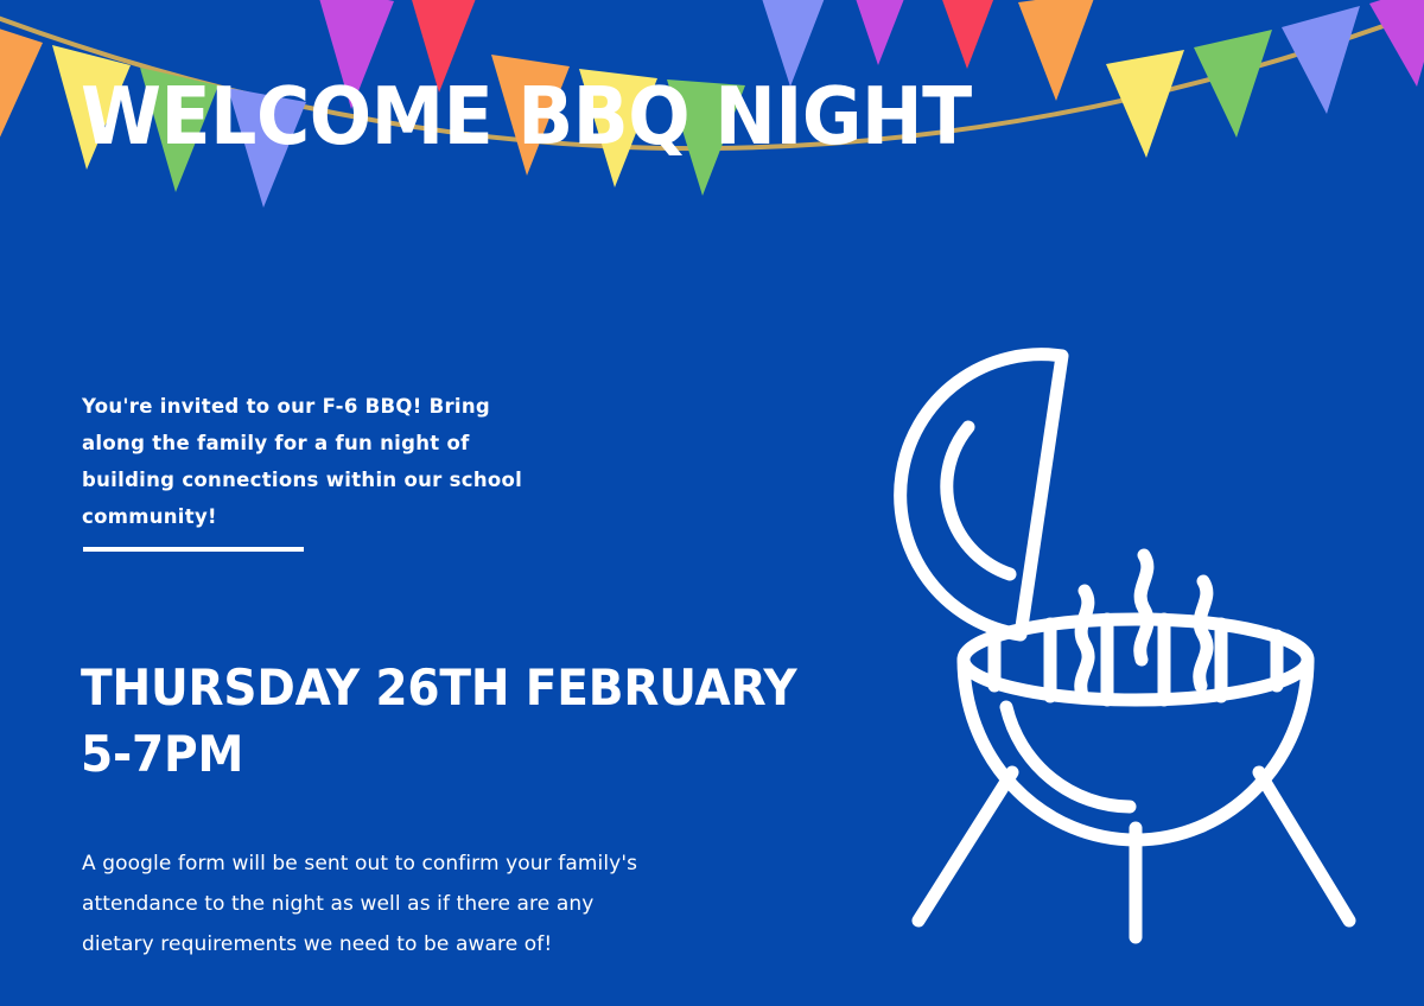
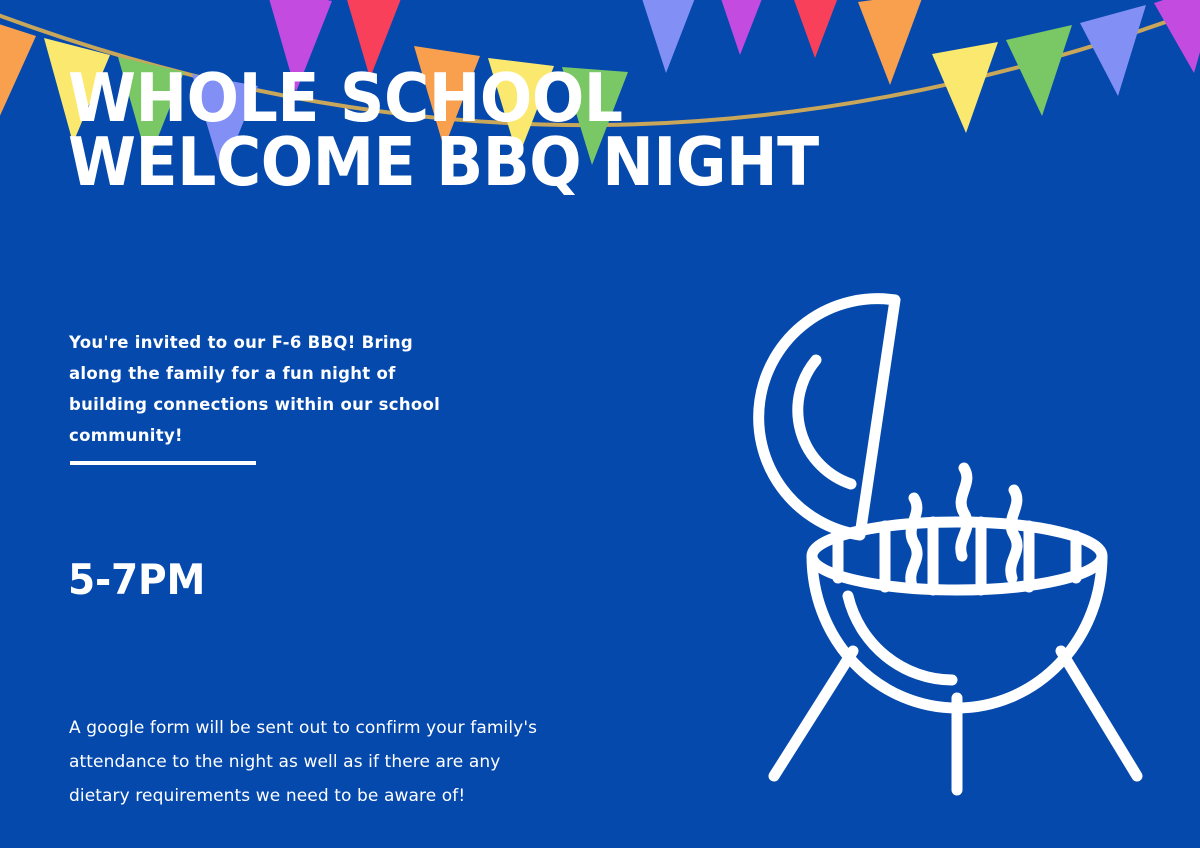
+ WHOLE SCHOOL
  WELCOME BBQ NIGHT
  You're invited to our F-6 BBQ! Bring along the family for a fun night of building connections within our school community!
- THURSDAY 26TH FEBRUARY
  5-7PM
  A google form will be sent out to confirm your family's attendance to the night as well as if there are any dietary requirements we need to be aware of!
